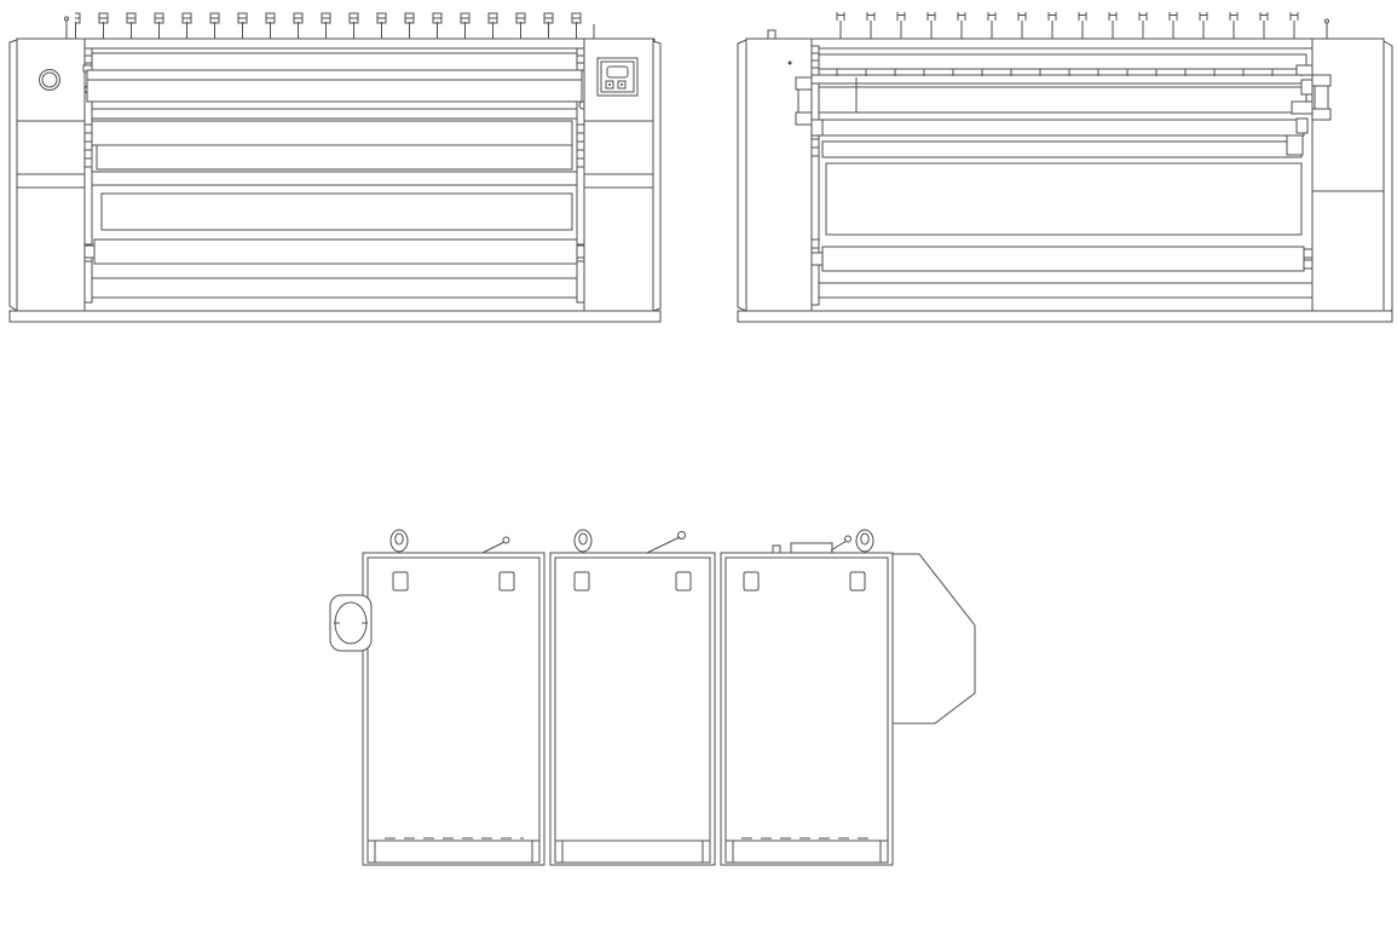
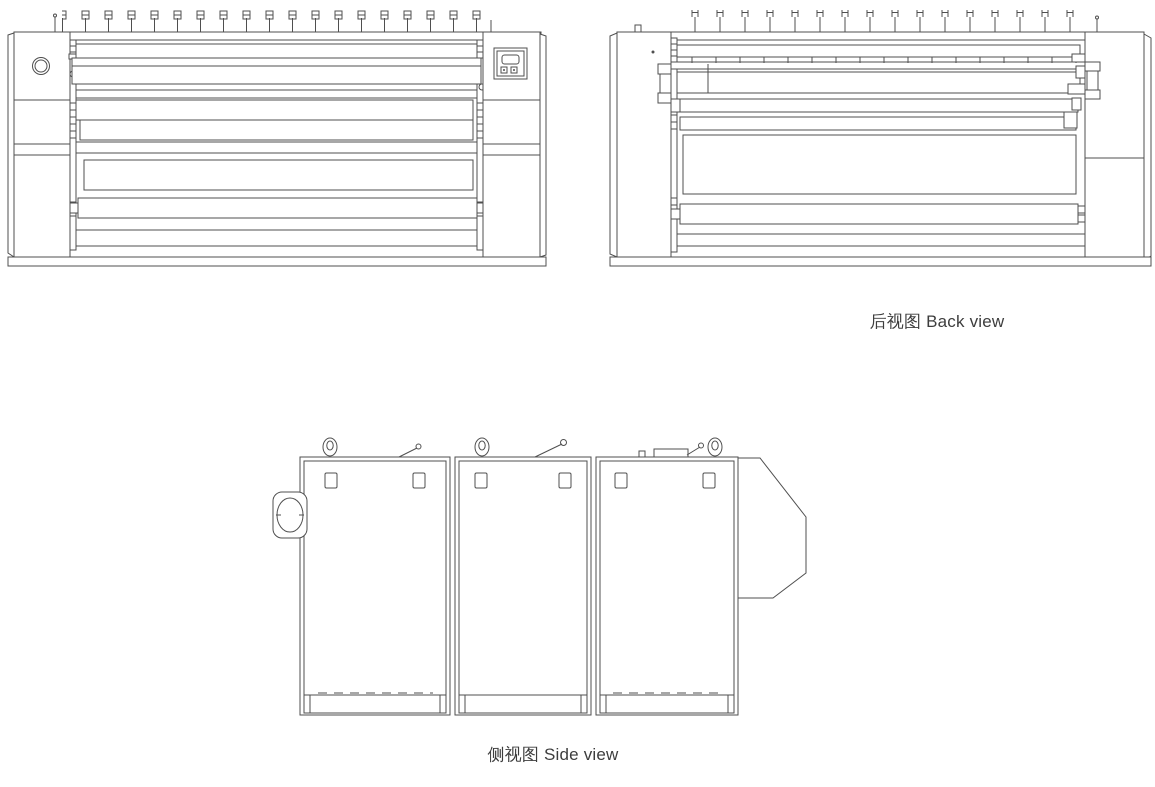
+ 后视图 Back view
+ 侧视图 Side view
